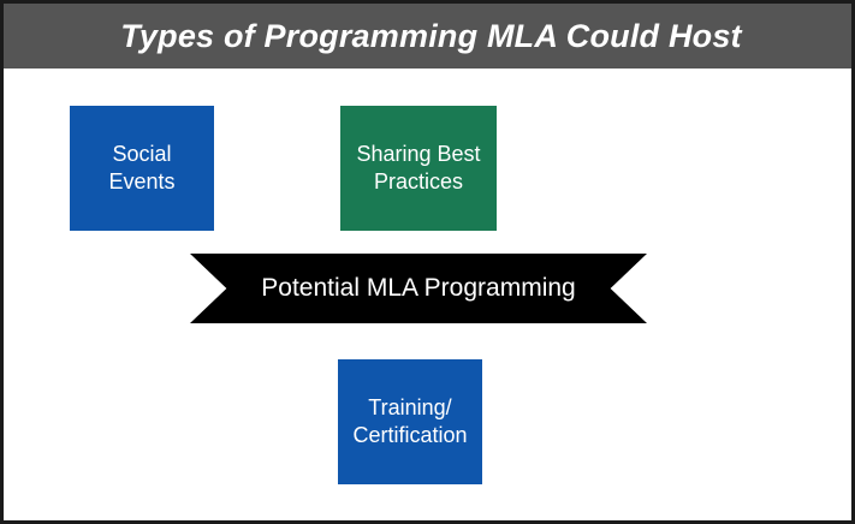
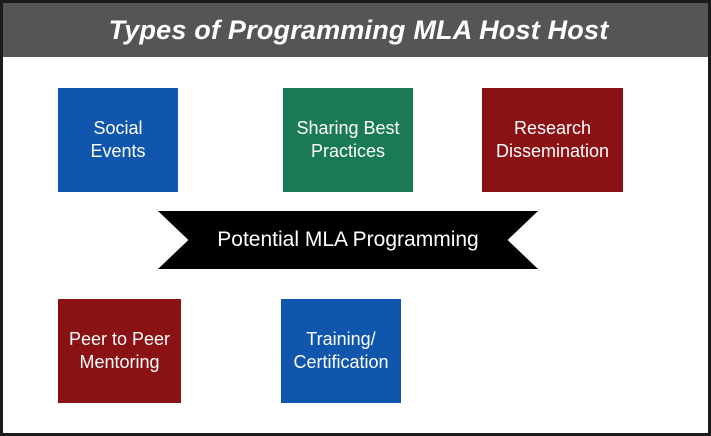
- Types of Programming MLA Could Host
+ Types of Programming MLA Host Host
  Social
  Events
  Sharing Best
  Practices
+ Research
+ Dissemination
  Potential MLA Programming
+ Peer to Peer
+ Mentoring
  Training/
  Certification
